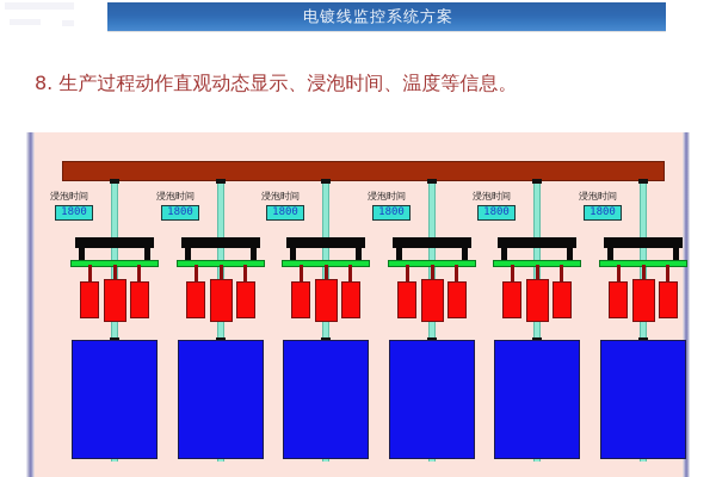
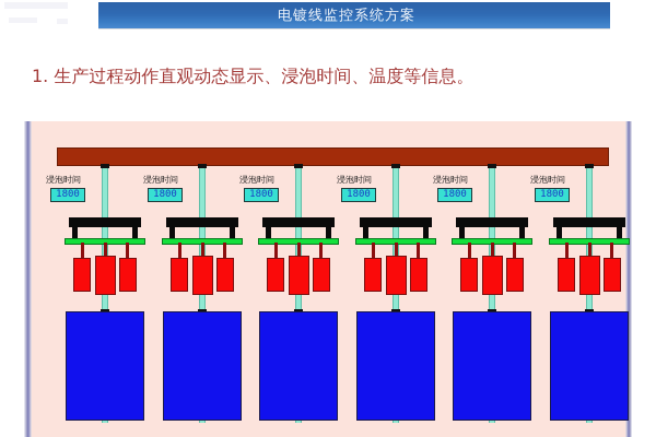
  电镀线监控系统方案
- 8. 生产过程动作直观动态显示、浸泡时间、温度等信息。
+ 1. 生产过程动作直观动态显示、浸泡时间、温度等信息。
  浸泡时间
  1800
  浸泡时间
  1800
  浸泡时间
  1800
  浸泡时间
  1800
  浸泡时间
  1800
  浸泡时间
  1800
